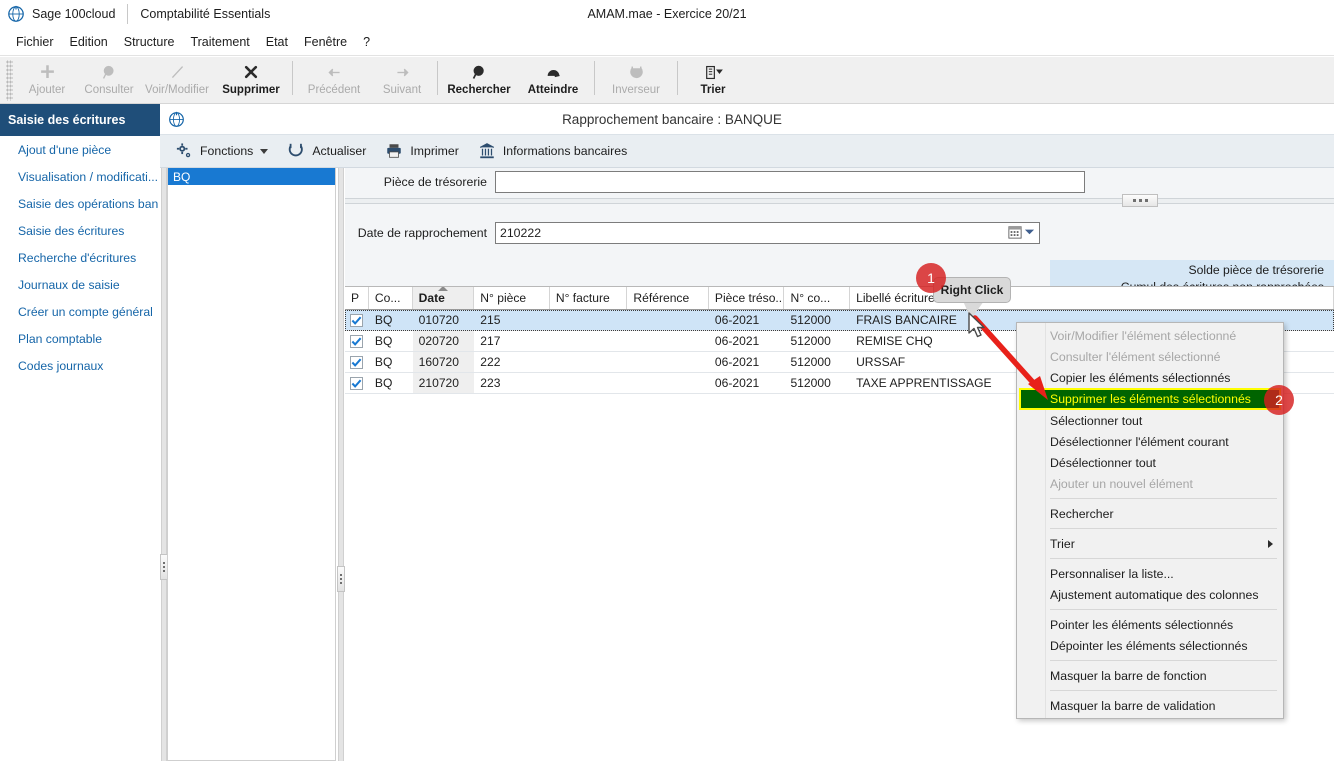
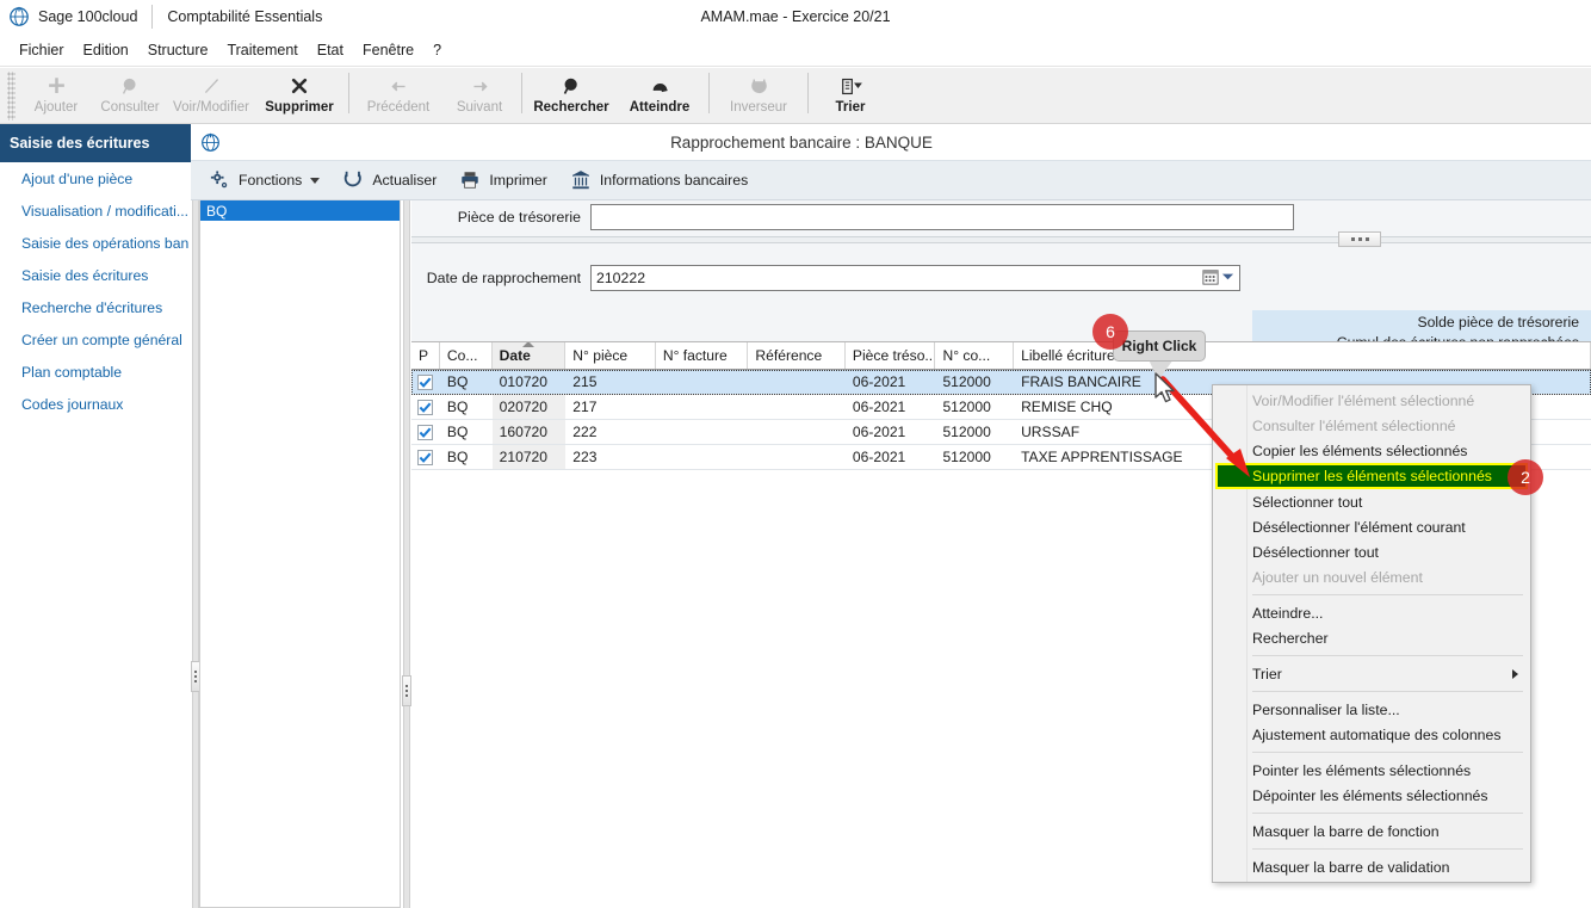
  Sage 100cloud
  Comptabilité Essentials
  AMAM.mae - Exercice 20/21
  Fichier
  Edition
  Structure
  Traitement
  Etat
  Fenêtre
  ?
  Ajouter
  Consulter
  Voir/Modifier
  Supprimer
  Précédent
  Suivant
  Rechercher
  Atteindre
  Inverseur
  Trier
  Saisie des écritures
  Ajout d'une pièce
  Visualisation / modificati...
  Saisie des opérations ban
  Saisie des écritures
  Recherche d'écritures
- Journaux de saisie
  Créer un compte général
  Plan comptable
  Codes journaux
  Rapprochement bancaire : BANQUE
  Fonctions
  Actualiser
  Imprimer
  Informations bancaires
  BQ
  Pièce de trésorerie
  Date de rapprochement
  210222
  Solde pièce de trésorerie
  P
  Co...
  Date
  N° pièce
  N° facture
  Référence
  Pièce tréso...
  N° co...
  Libellé écriture
  BQ
  010720
  215
  06-2021
  512000
  FRAIS BANCAIRE
  BQ
  020720
  217
  06-2021
  512000
  REMISE CHQ
  BQ
  160720
  222
  06-2021
  512000
  URSSAF
  BQ
  210720
  223
  06-2021
  512000
  TAXE APPRENTISSAGE
  Voir/Modifier l'élément sélectionné
  Consulter l'élément sélectionné
  Copier les éléments sélectionnés
  Supprimer les éléments sélectionnés
  Sélectionner tout
  Désélectionner l'élément courant
  Désélectionner tout
  Ajouter un nouvel élément
+ Atteindre...
  Rechercher
  Trier
  Personnaliser la liste...
  Ajustement automatique des colonnes
  Pointer les éléments sélectionnés
  Dépointer les éléments sélectionnés
  Masquer la barre de fonction
  Masquer la barre de validation
  Right Click
- 1
+ 6
  2
